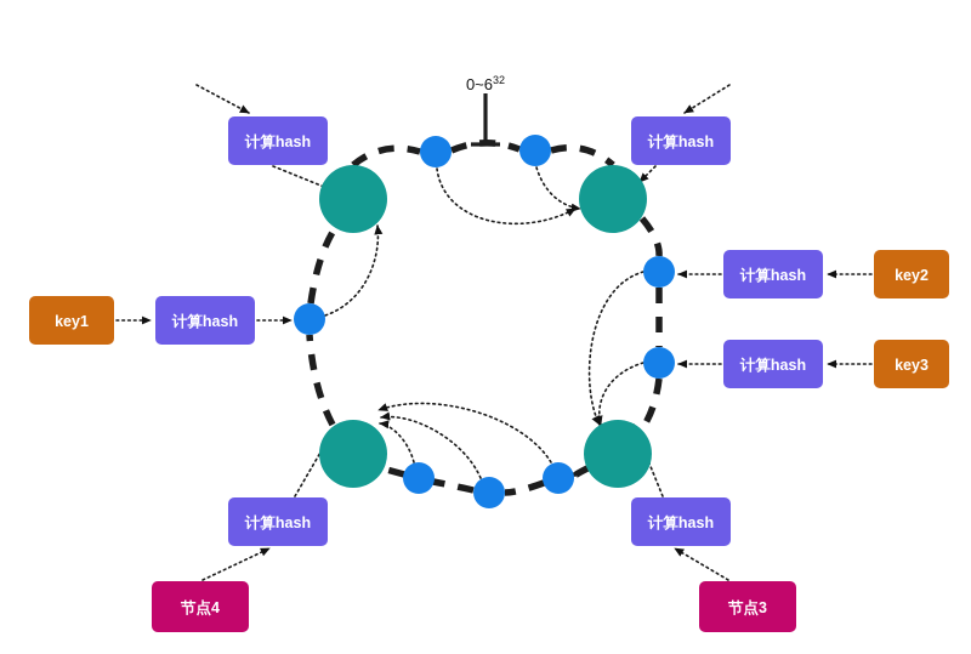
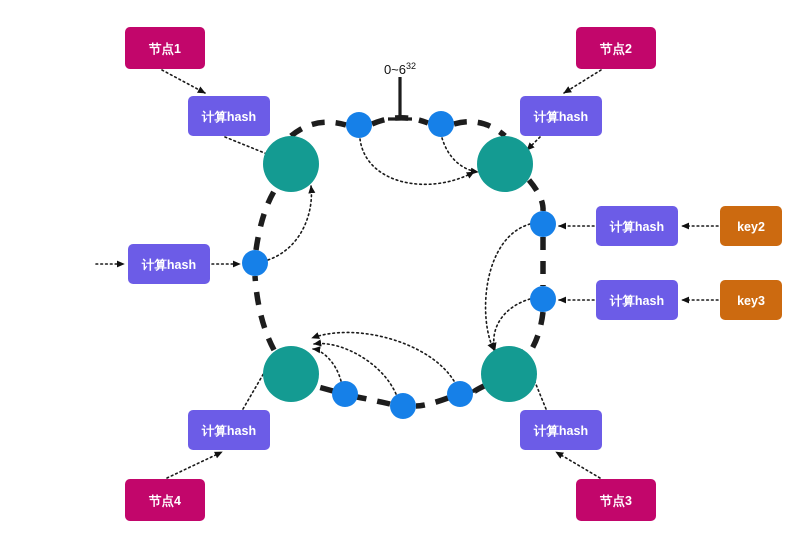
  0~632
+ 节点1
+ 节点2
  节点3
  节点4
  计算hash
  计算hash
  计算hash
  计算hash
  计算hash
  计算hash
  计算hash
- key1
  key2
  key3
